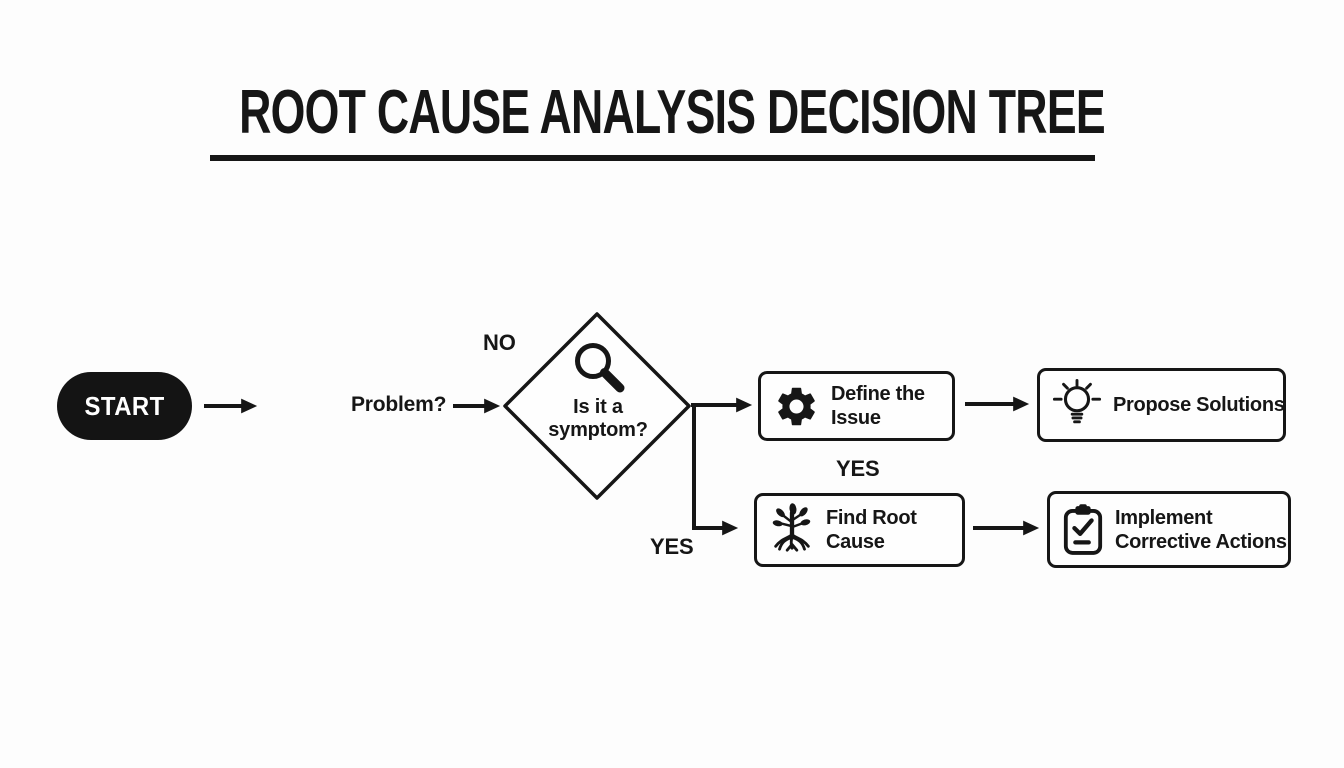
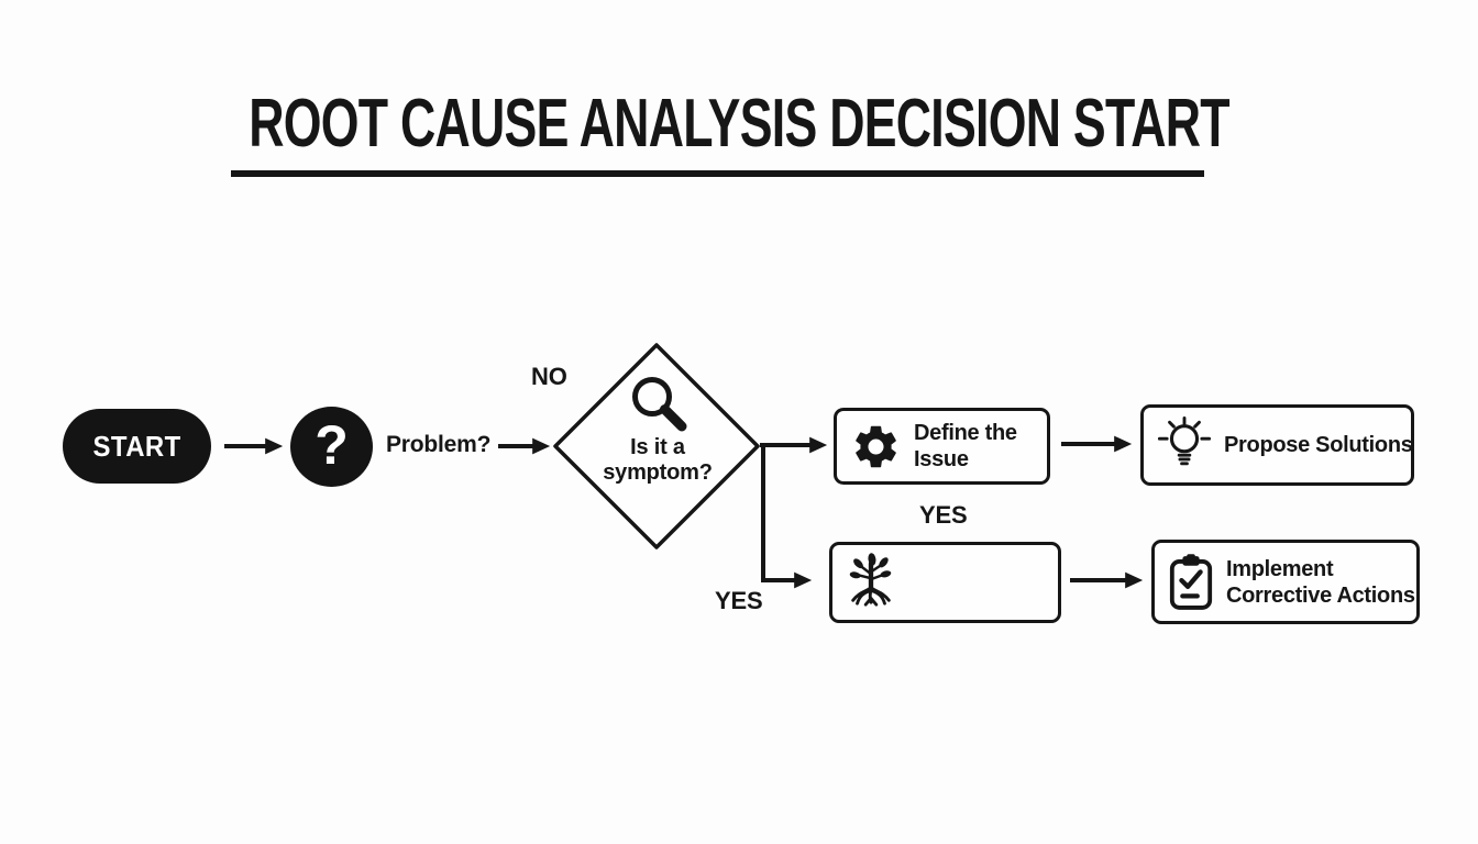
- ROOT CAUSE ANALYSIS DECISION TREE
+ ROOT CAUSE ANALYSIS DECISION START
  START
+ ?
  Problem?
  NO
  Is it a
  symptom?
  YES
  YES
  Define the
  Issue
  Propose Solutions
- Find Root
- Cause
  Implement
  Corrective Actions
